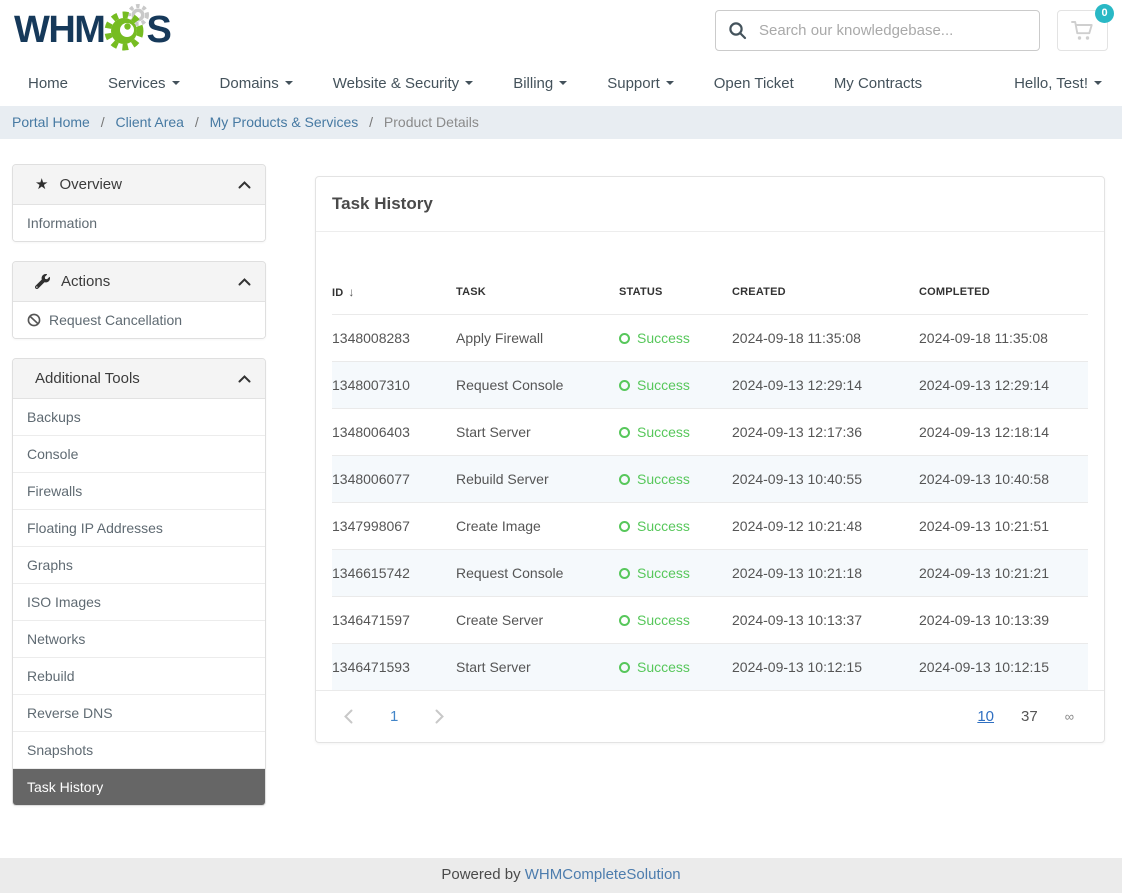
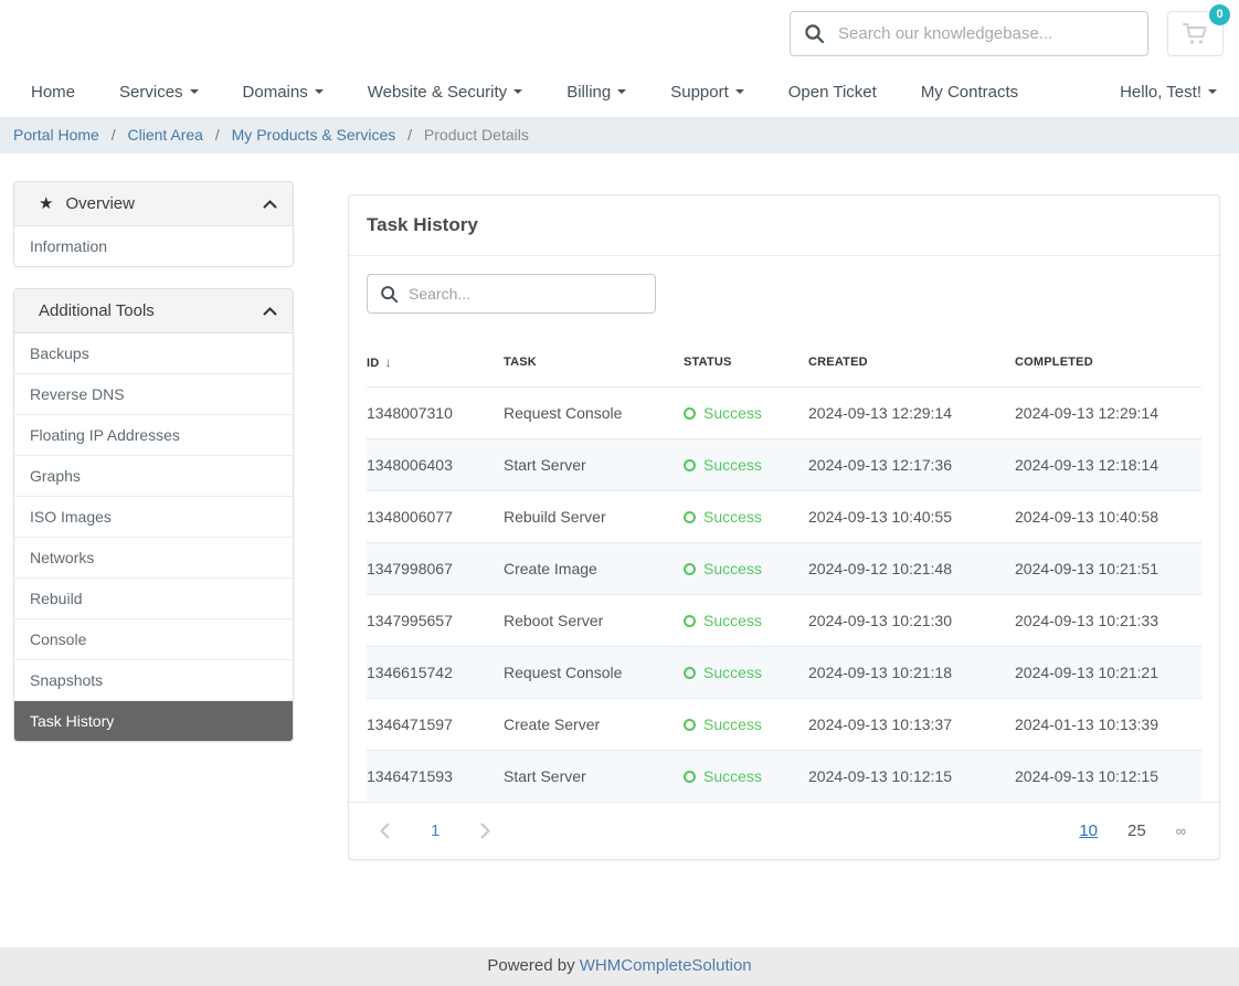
- WHM
- S
  Search our knowledgebase...
  0
  Home
  Services
  Domains
  Website & Security
  Billing
  Support
  Open Ticket
  My Contracts
  Hello, Test!
  Portal Home / Client Area / My Products & Services / Product Details
  ★
  Overview
  Information
- Actions
- Request Cancellation
  Additional Tools
  Backups
- Console
+ Reverse DNS
- Firewalls
  Floating IP Addresses
  Graphs
  ISO Images
  Networks
  Rebuild
- Reverse DNS
+ Console
  Snapshots
  Task History
  Task History
+ Search...
  ID ↓	TASK	STATUS	CREATED	COMPLETED
- 1348008283	Apply Firewall	Success	2024-09-18 11:35:08	2024-09-18 11:35:08
  1348007310	Request Console	Success	2024-09-13 12:29:14	2024-09-13 12:29:14
  1348006403	Start Server	Success	2024-09-13 12:17:36	2024-09-13 12:18:14
  1348006077	Rebuild Server	Success	2024-09-13 10:40:55	2024-09-13 10:40:58
  1347998067	Create Image	Success	2024-09-12 10:21:48	2024-09-13 10:21:51
+ 1347995657	Reboot Server	Success	2024-09-13 10:21:30	2024-09-13 10:21:33
  1346615742	Request Console	Success	2024-09-13 10:21:18	2024-09-13 10:21:21
- 1346471597	Create Server	Success	2024-09-13 10:13:37	2024-09-13 10:13:39
+ 1346471597	Create Server	Success	2024-09-13 10:13:37	2024-01-13 10:13:39
  1346471593	Start Server	Success	2024-09-13 10:12:15	2024-09-13 10:12:15
  1
  10
- 37
+ 25
  ∞
  Powered by WHMCompleteSolution
